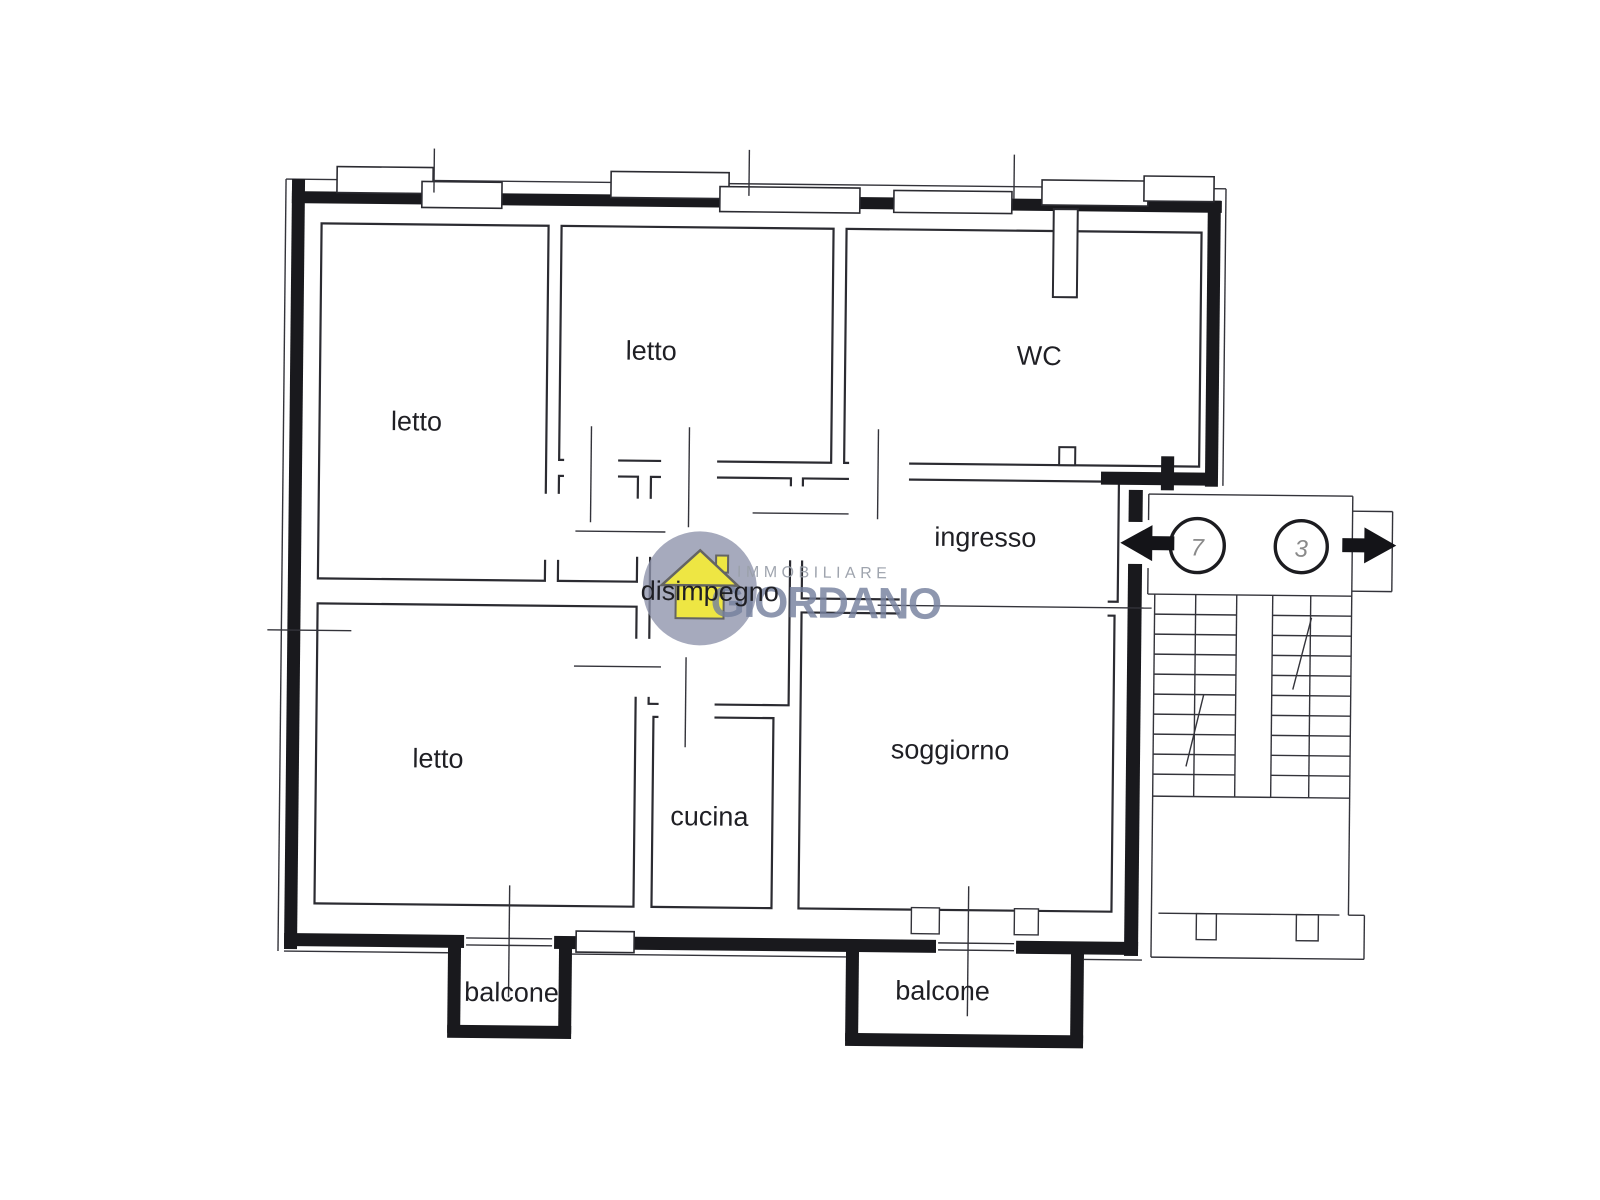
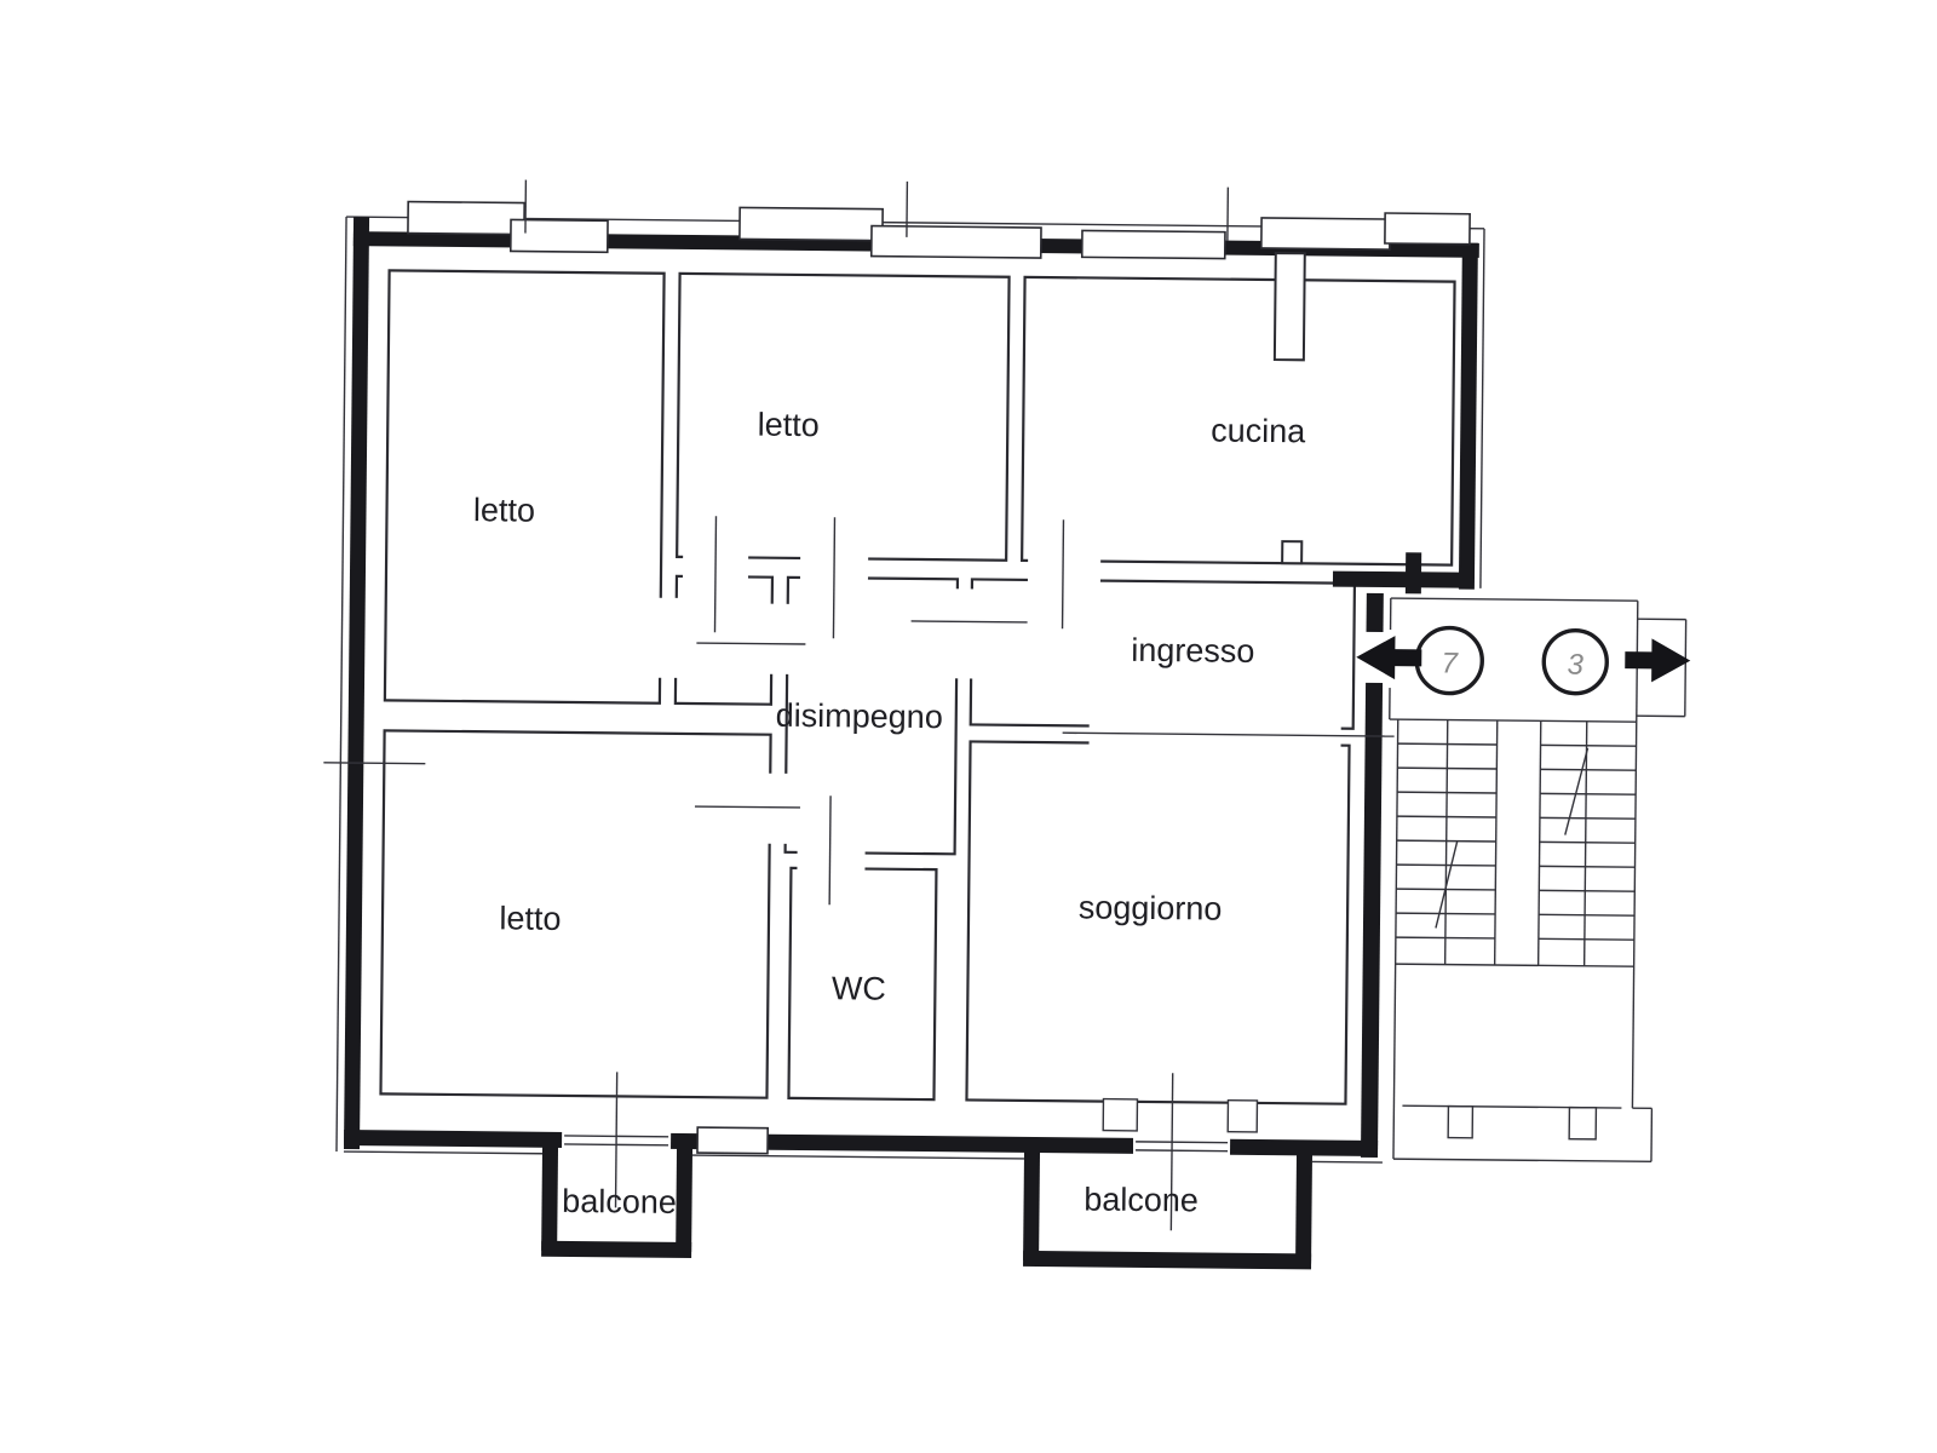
  7
  3
  letto
  letto
- WC
+ cucina
  ingresso
  letto
- cucina
+ WC
  soggiorno
  balcone
  balcone
- IMMOBILIARE
- GIORDANO
  disimpegno
